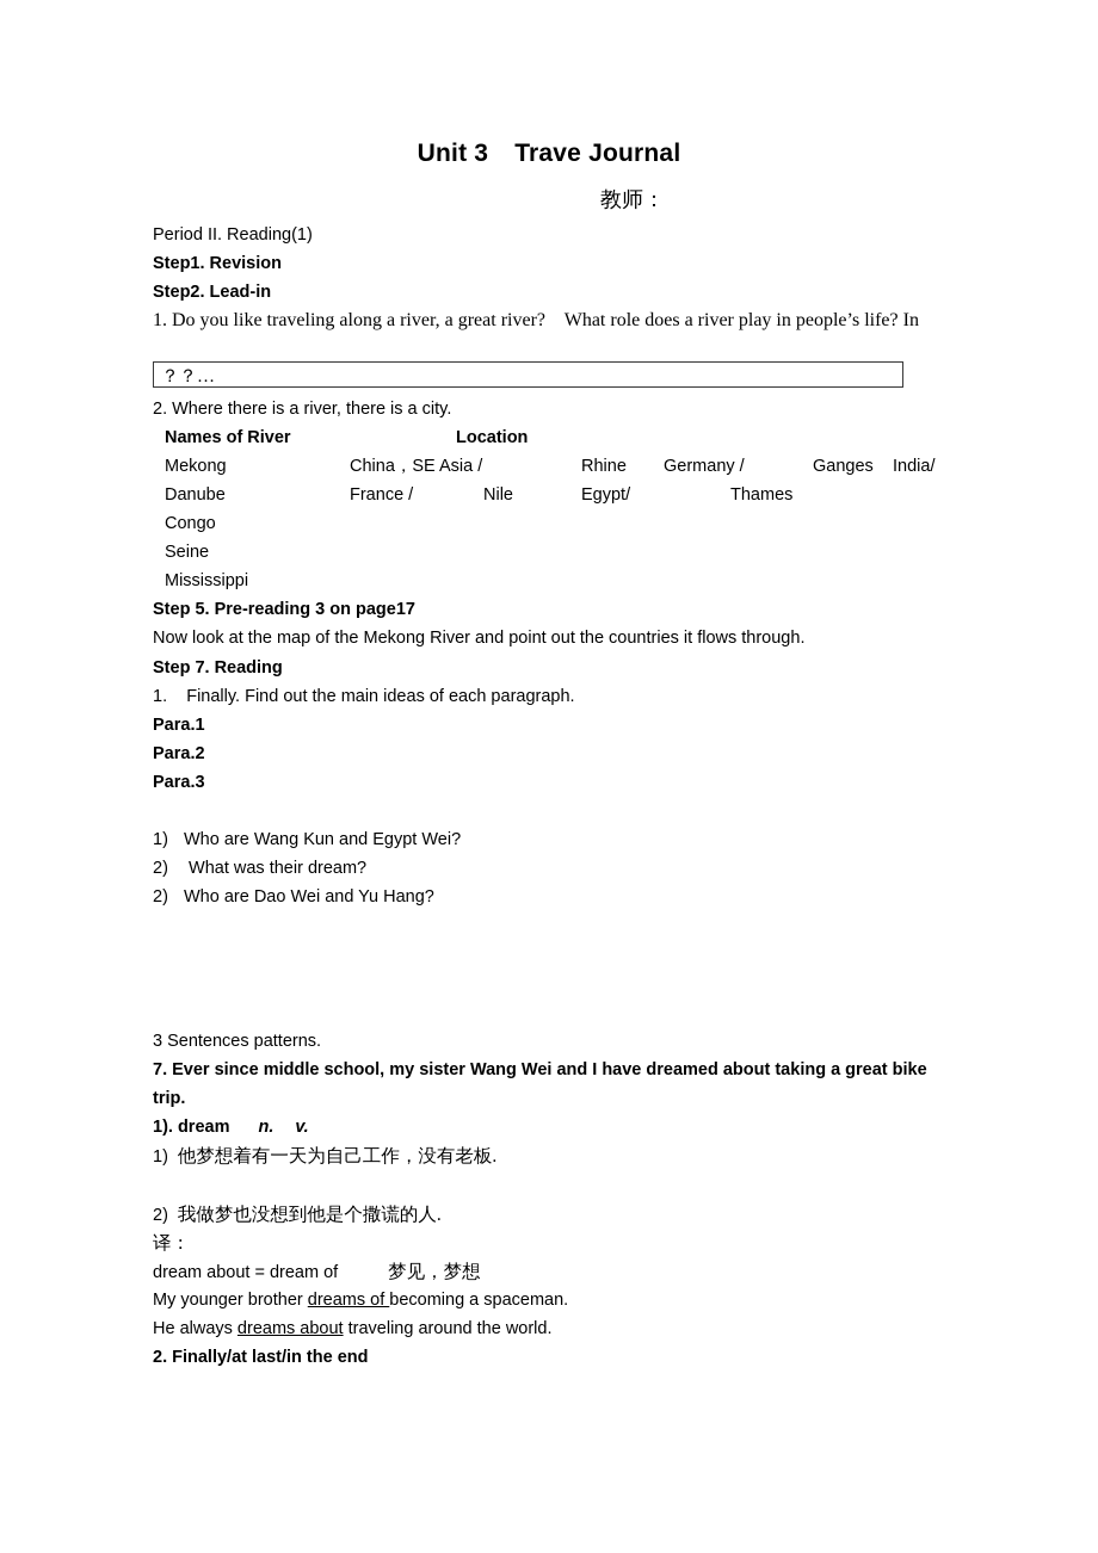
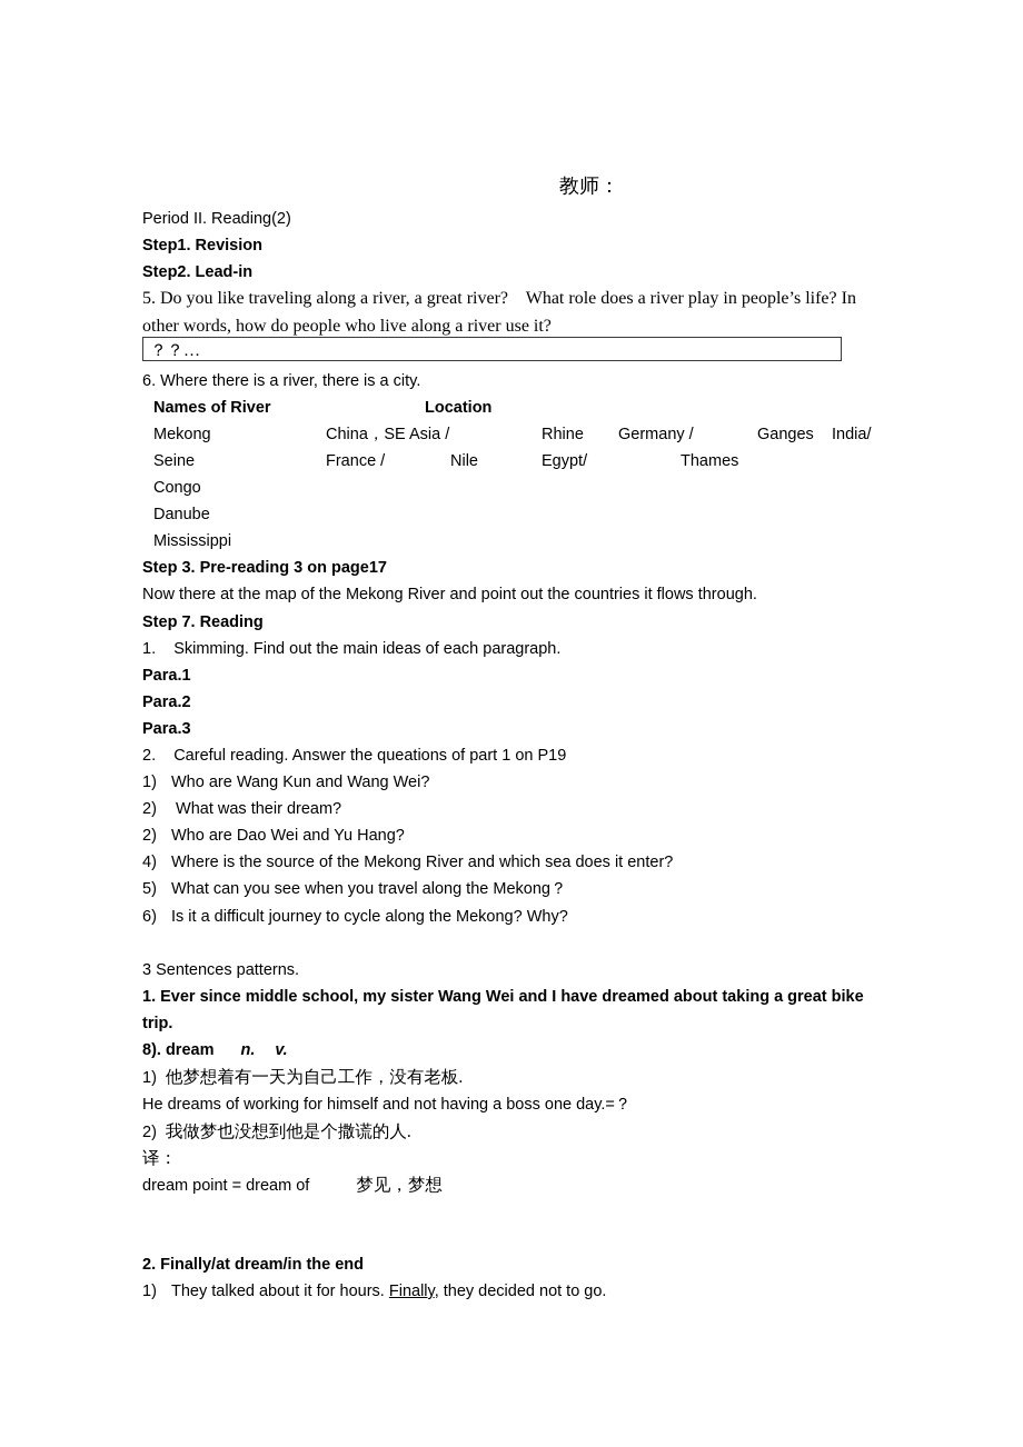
- Unit 3 Trave Journal
  教师：
- Period II. Reading(1)
+ Period II. Reading(2)
  Step1. Revision
  Step2. Lead-in
- 1. Do you like traveling along a river, a great river? What role does a river play in people’s life? In
+ 5. Do you like traveling along a river, a great river? What role does a river play in people’s life? In
+ other words, how do people who live along a river use it?
  ？？…
- 2. Where there is a river, there is a city.
+ 6. Where there is a river, there is a city.
  Names of River
  Location
  Mekong
  China，SE Asia /
  Rhine
  Germany /
  Ganges
  India/
- Danube
+ Seine
  France /
  Nile
  Egypt/
  Thames
  Congo
- Seine
+ Danube
  Mississippi
- Step 5. Pre-reading 3 on page17
+ Step 3. Pre-reading 3 on page17
- Now look at the map of the Mekong River and point out the countries it flows through.
+ Now there at the map of the Mekong River and point out the countries it flows through.
  Step 7. Reading
- 1. Finally. Find out the main ideas of each paragraph.
+ 1. Skimming. Find out the main ideas of each paragraph.
  Para.1
  Para.2
  Para.3
+ 2. Careful reading. Answer the queations of part 1 on P19
- 1) Who are Wang Kun and Egypt Wei?
+ 1) Who are Wang Kun and Wang Wei?
  2) What was their dream?
  2) Who are Dao Wei and Yu Hang?
+ 4) Where is the source of the Mekong River and which sea does it enter?
+ 5) What can you see when you travel along the Mekong？
+ 6) Is it a difficult journey to cycle along the Mekong? Why?
  3 Sentences patterns.
- 7. Ever since middle school, my sister Wang Wei and I have dreamed about taking a great bike
+ 1. Ever since middle school, my sister Wang Wei and I have dreamed about taking a great bike
  trip.
- 1). dream n. v.
+ 8). dream n. v.
  1) 他梦想着有一天为自己工作，没有老板.
+ He dreams of working for himself and not having a boss one day.=？
  2) 我做梦也没想到他是个撒谎的人.
  译：
- dream about = dream of 梦见，梦想
+ dream point = dream of 梦见，梦想
- My younger brother dreams of becoming a spaceman.
- He always dreams about traveling around the world.
- 2. Finally/at last/in the end
+ 2. Finally/at dream/in the end
+ 1) They talked about it for hours. Finally, they decided not to go.
